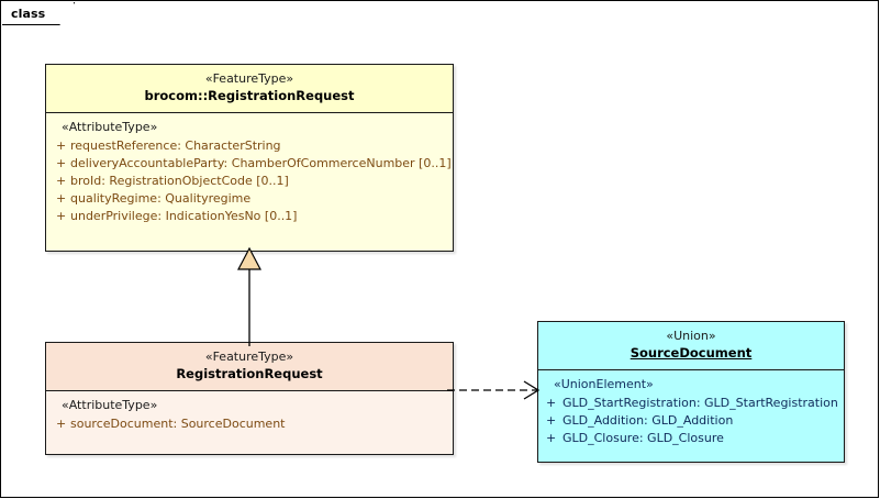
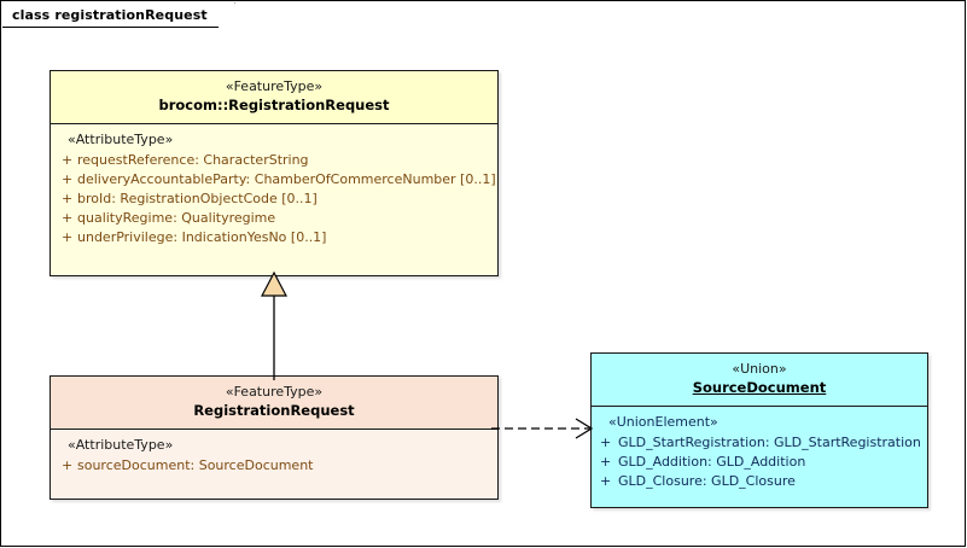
  class
+ registrationRequest
  «FeatureType»
  brocom::RegistrationRequest
  «AttributeType»
  +
  requestReference: CharacterString
  +
  deliveryAccountableParty: ChamberOfCommerceNumber [0..1]
  +
  broId: RegistrationObjectCode [0..1]
  +
  qualityRegime: Qualityregime
  +
  underPrivilege: IndicationYesNo [0..1]
  «FeatureType»
  RegistrationRequest
  «AttributeType»
  +
  sourceDocument: SourceDocument
  «Union»
  SourceDocument
  «UnionElement»
  +
  GLD_StartRegistration: GLD_StartRegistration
  +
  GLD_Addition: GLD_Addition
  +
  GLD_Closure: GLD_Closure
